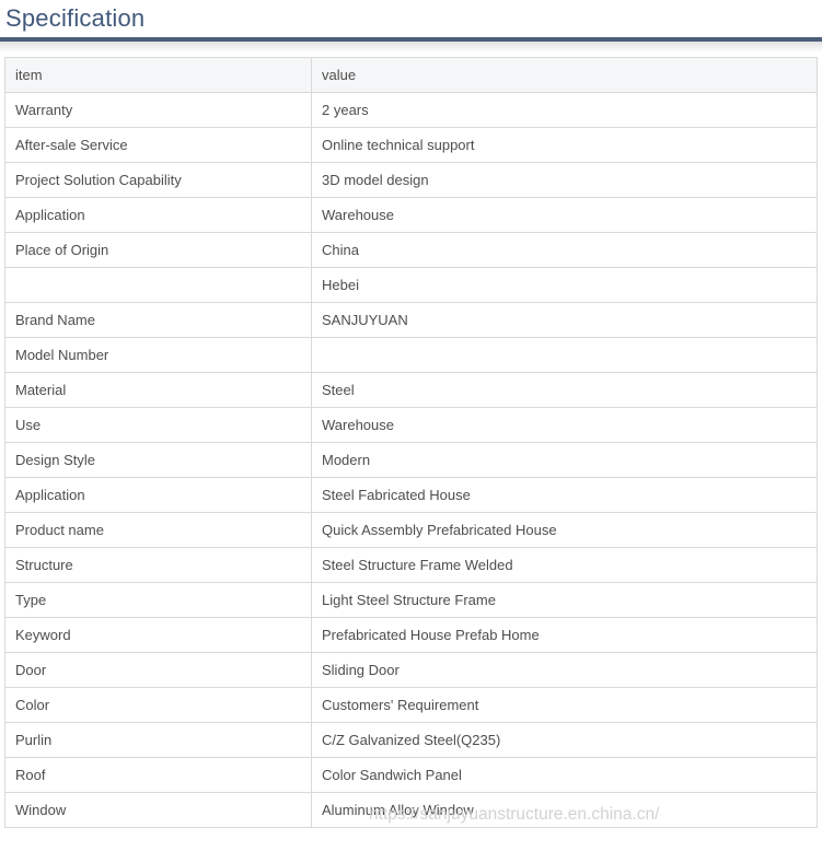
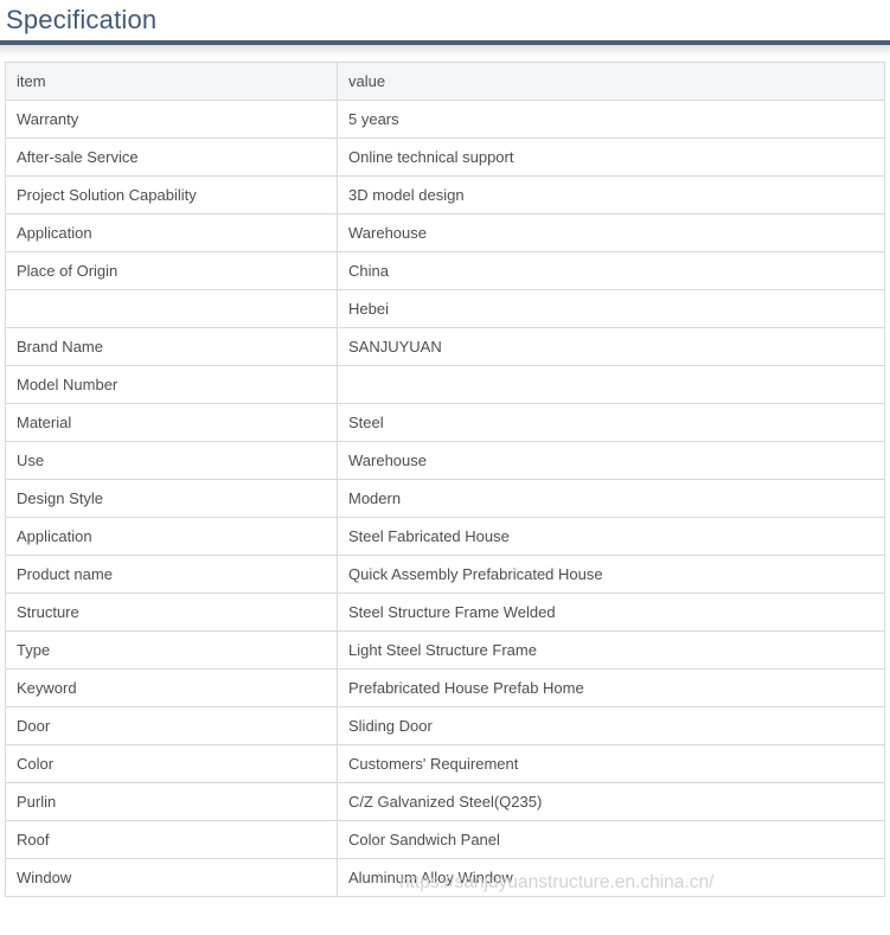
  Specification
  item	value
- Warranty	2 years
+ Warranty	5 years
  After-sale Service	Online technical support
  Project Solution Capability	3D model design
  Application	Warehouse
  Place of Origin	China
  	Hebei
  Brand Name	SANJUYUAN
  Model Number
  Material	Steel
  Use	Warehouse
  Design Style	Modern
  Application	Steel Fabricated House
  Product name	Quick Assembly Prefabricated House
  Structure	Steel Structure Frame Welded
  Type	Light Steel Structure Frame
  Keyword	Prefabricated House Prefab Home
  Door	Sliding Door
  Color	Customers' Requirement
  Purlin	C/Z Galvanized Steel(Q235)
  Roof	Color Sandwich Panel
  Window	Aluminum Alloy Window
  https://sanjuyuanstructure.en.china.cn/
